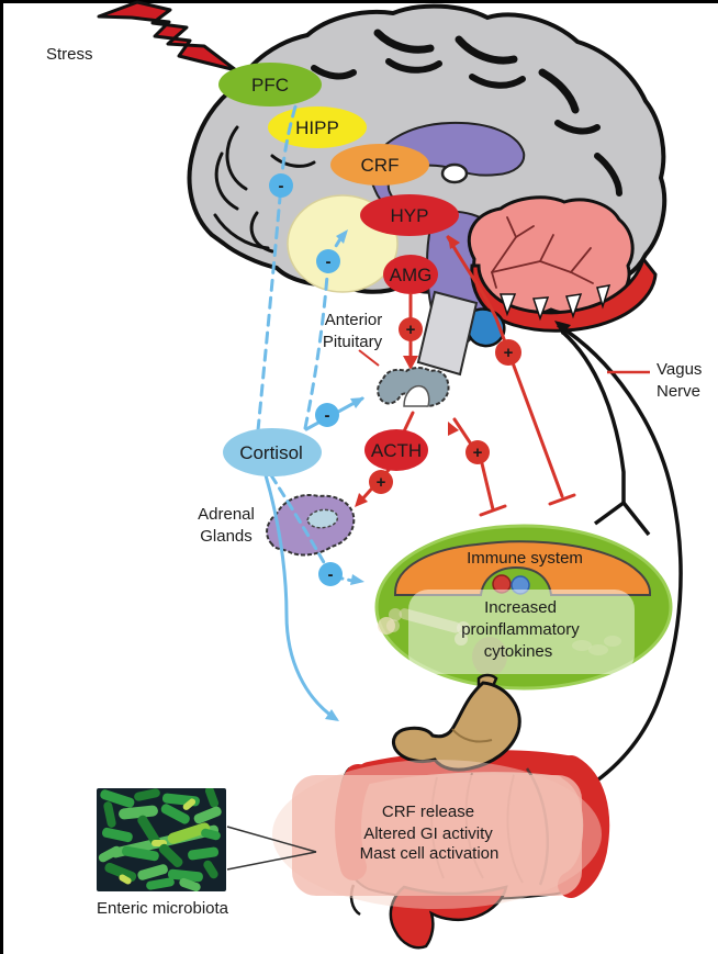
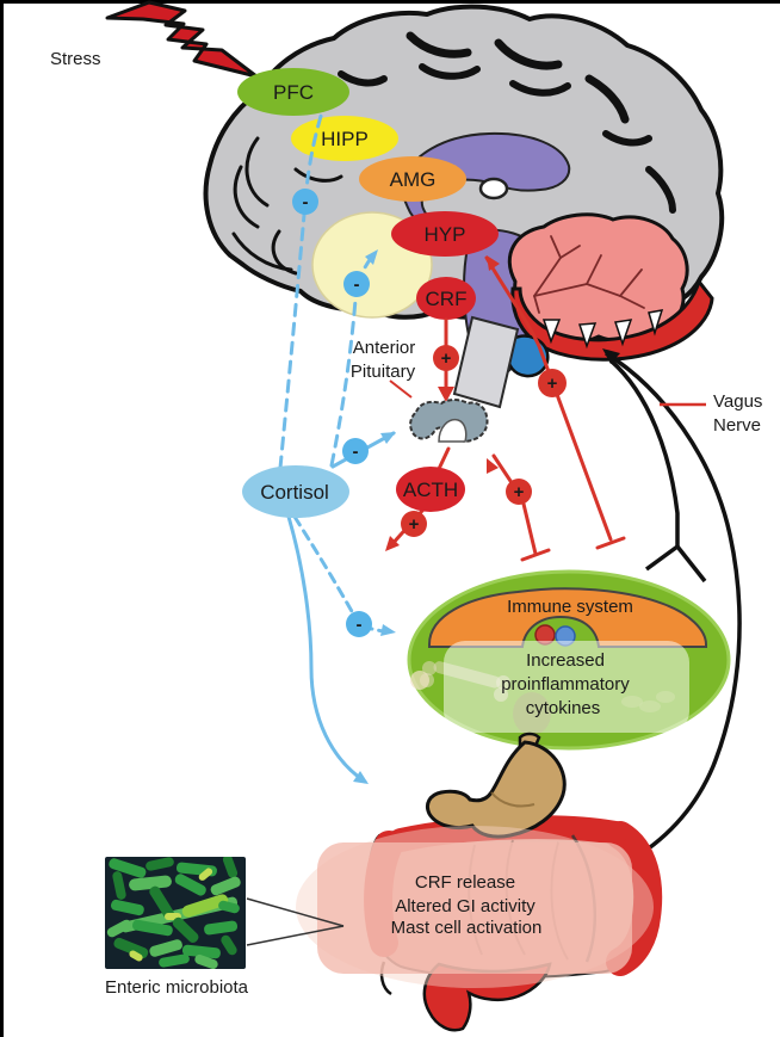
  Stress
  PFC
  HIPP
- CRF
+ AMG
  HYP
- AMG
+ CRF
  Vagus
  Nerve
  Immune system
  Increased
  proinflammatory
  cytokines
  CRF release
  Altered GI activity
  Mast cell activation
  +
  +
  +
  +
  Anterior
  Pituitary
  ACTH
- Adrenal
- Glands
  -
  -
  -
  -
  Cortisol
  Enteric microbiota
